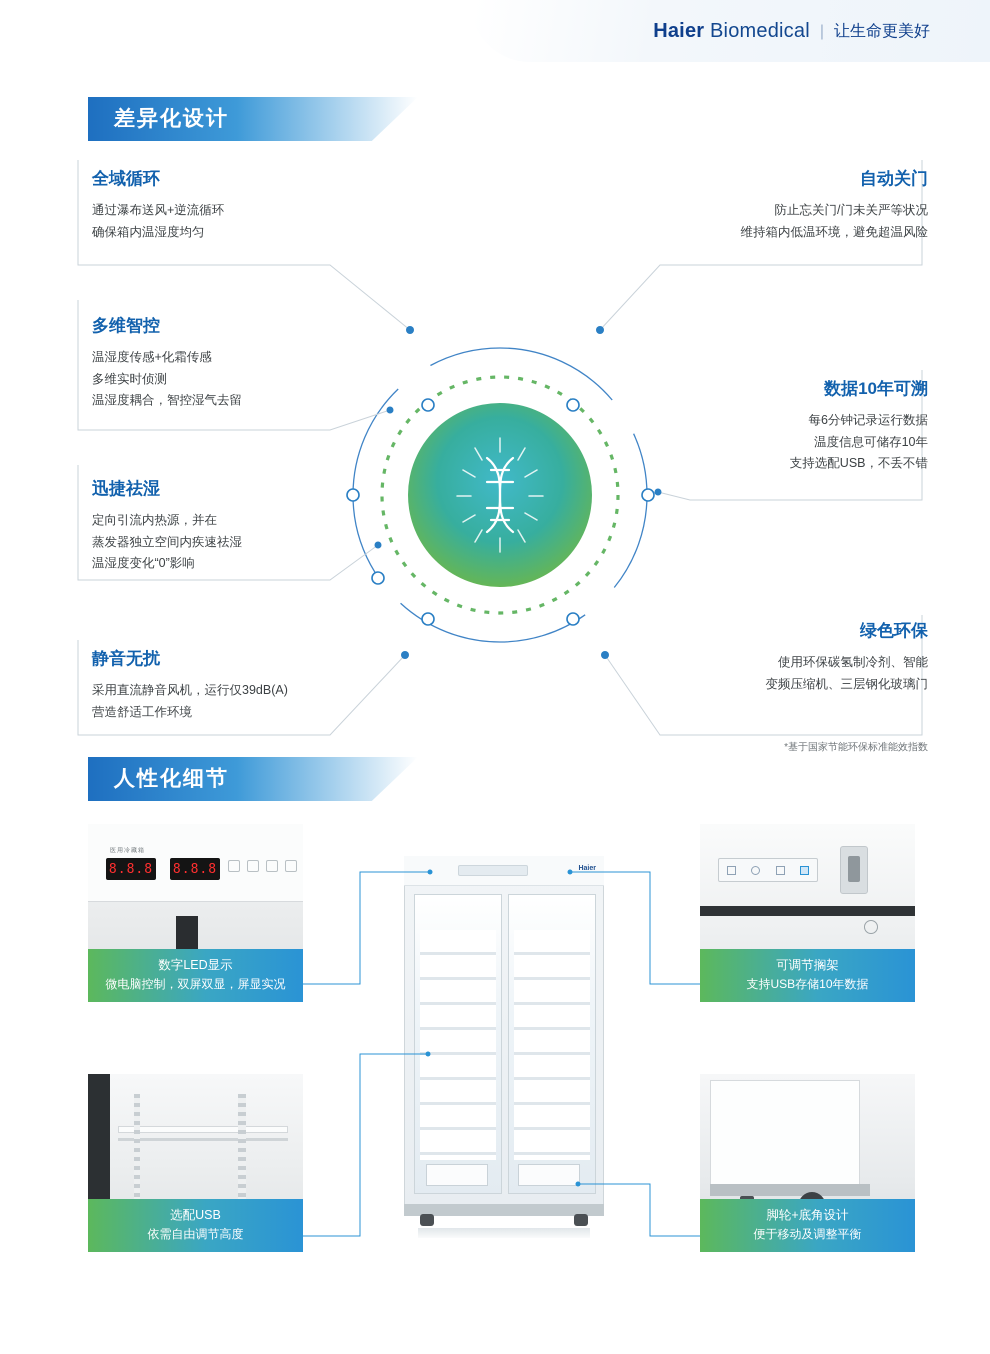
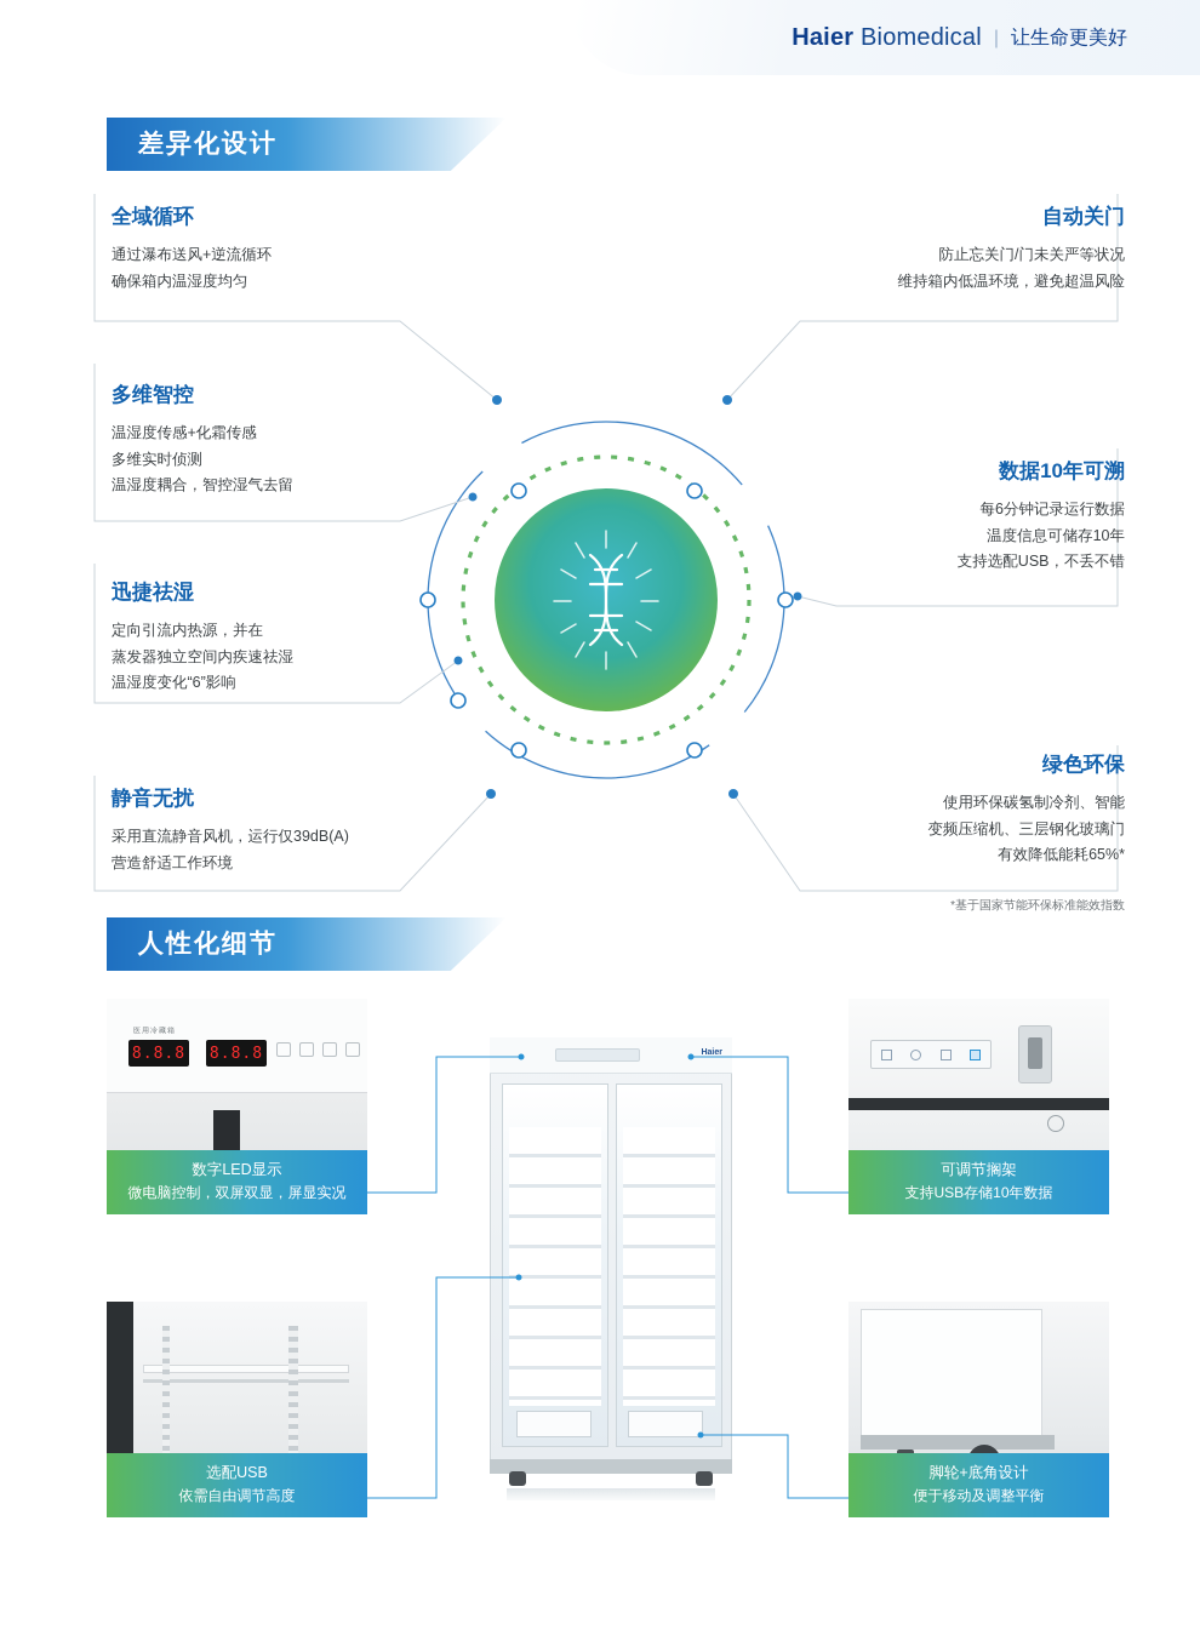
  Haier Biomedical
  |
  让生命更美好
  差异化设计
  全域循环
  通过瀑布送风+逆流循环
  确保箱内温湿度均匀
  多维智控
  温湿度传感+化霜传感
  多维实时侦测
  温湿度耦合，智控湿气去留
  迅捷祛湿
  定向引流内热源，并在
  蒸发器独立空间内疾速祛湿
- 温湿度变化“0”影响
+ 温湿度变化“6”影响
  静音无扰
  采用直流静音风机，运行仅39dB(A)
  营造舒适工作环境
  自动关门
  防止忘关门/门未关严等状况
  维持箱内低温环境，避免超温风险
  数据10年可溯
  每6分钟记录运行数据
  温度信息可储存10年
  支持选配USB，不丢不错
  绿色环保
  使用环保碳氢制冷剂、智能
  变频压缩机、三层钢化玻璃门
+ 有效降低能耗65%*
  *基于国家节能环保标准能效指数
  人性化细节
  8.8.8
  8.8.8
  数字LED显示
  微电脑控制，双屏双显，屏显实况
  可调节搁架
  支持USB存储10年数据
  选配USB
  依需自由调节高度
  脚轮+底角设计
  便于移动及调整平衡
